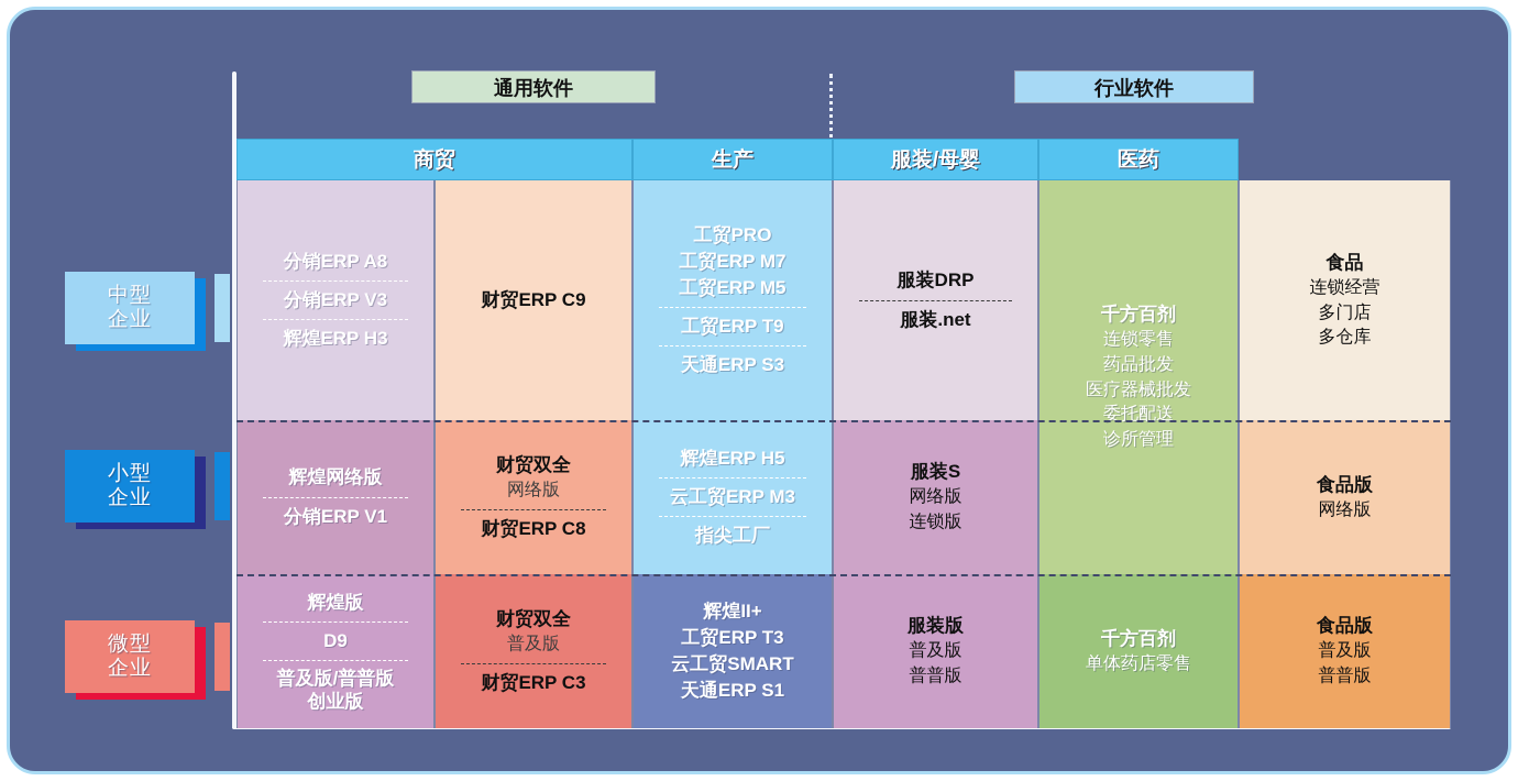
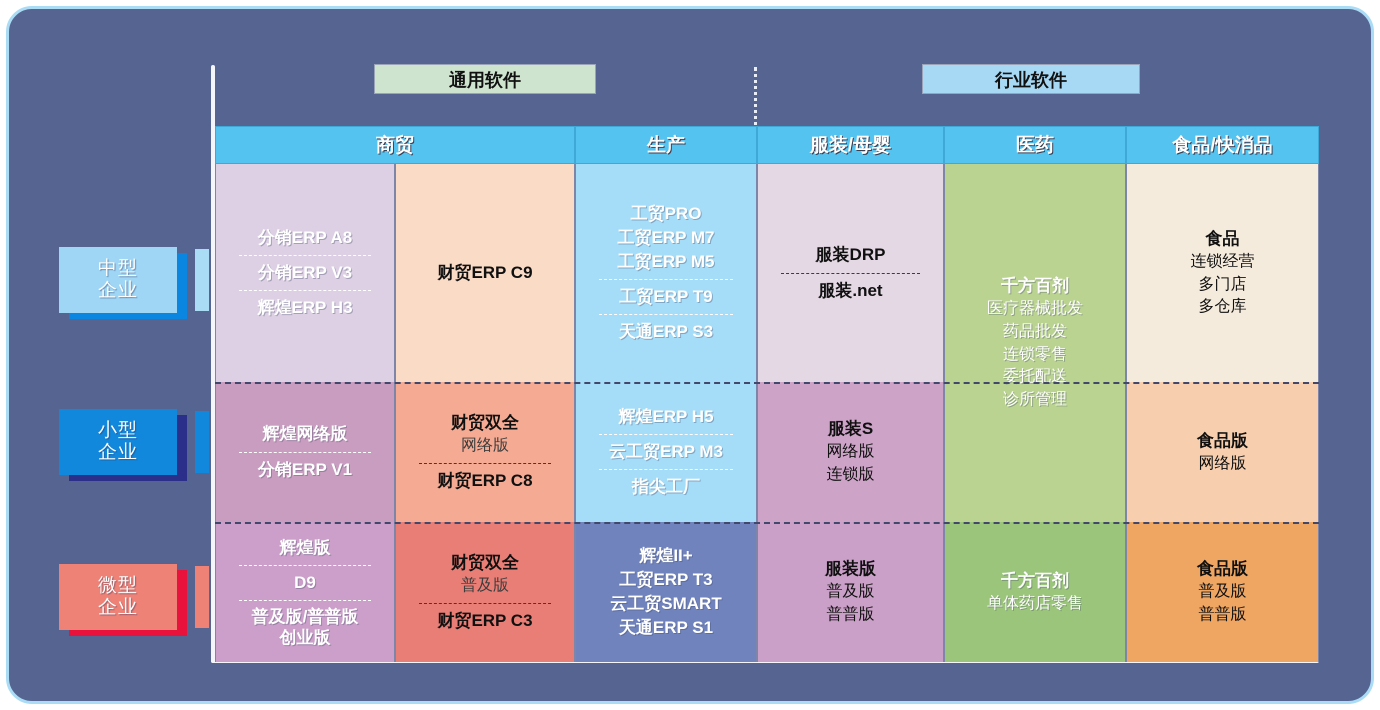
  通用软件
  行业软件
  中型
  企业
  小型
  企业
  微型
  企业
  商贸
  生产
  服装/母婴
  医药
+ 食品/快消品
  分销ERP A8
  分销ERP V3
  辉煌ERP H3
  财贸ERP C9
  辉煌网络版
  分销ERP V1
  财贸双全
  网络版
  财贸ERP C8
  辉煌版
  D9
  普及版/普普版
  创业版
  财贸双全
  普及版
  财贸ERP C3
  工贸PRO
  工贸ERP M7
  工贸ERP M5
  工贸ERP T9
  天通ERP S3
  辉煌ERP H5
  云工贸ERP M3
  指尖工厂
  辉煌II+
  工贸ERP T3
  云工贸SMART
  天通ERP S1
  服装DRP
  服装.net
  服装S
  网络版
  连锁版
  服装版
  普及版
  普普版
  千方百剂
- 连锁零售
+ 医疗器械批发
  药品批发
- 医疗器械批发
+ 连锁零售
  委托配送
  诊所管理
  千方百剂
  单体药店零售
  食品
  连锁经营
  多门店
  多仓库
  食品版
  网络版
  食品版
  普及版
  普普版
